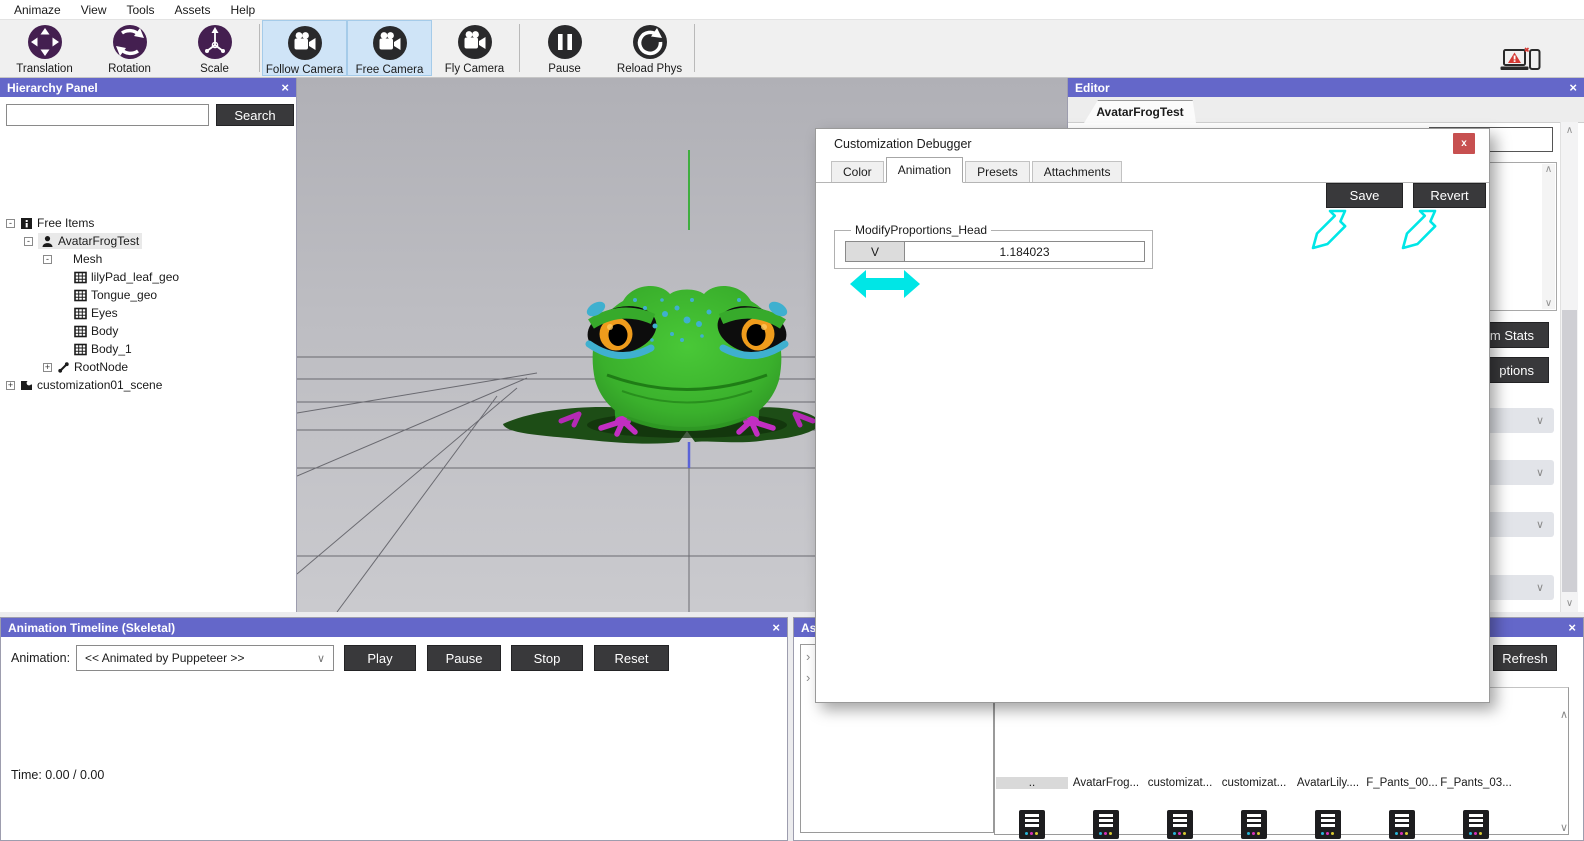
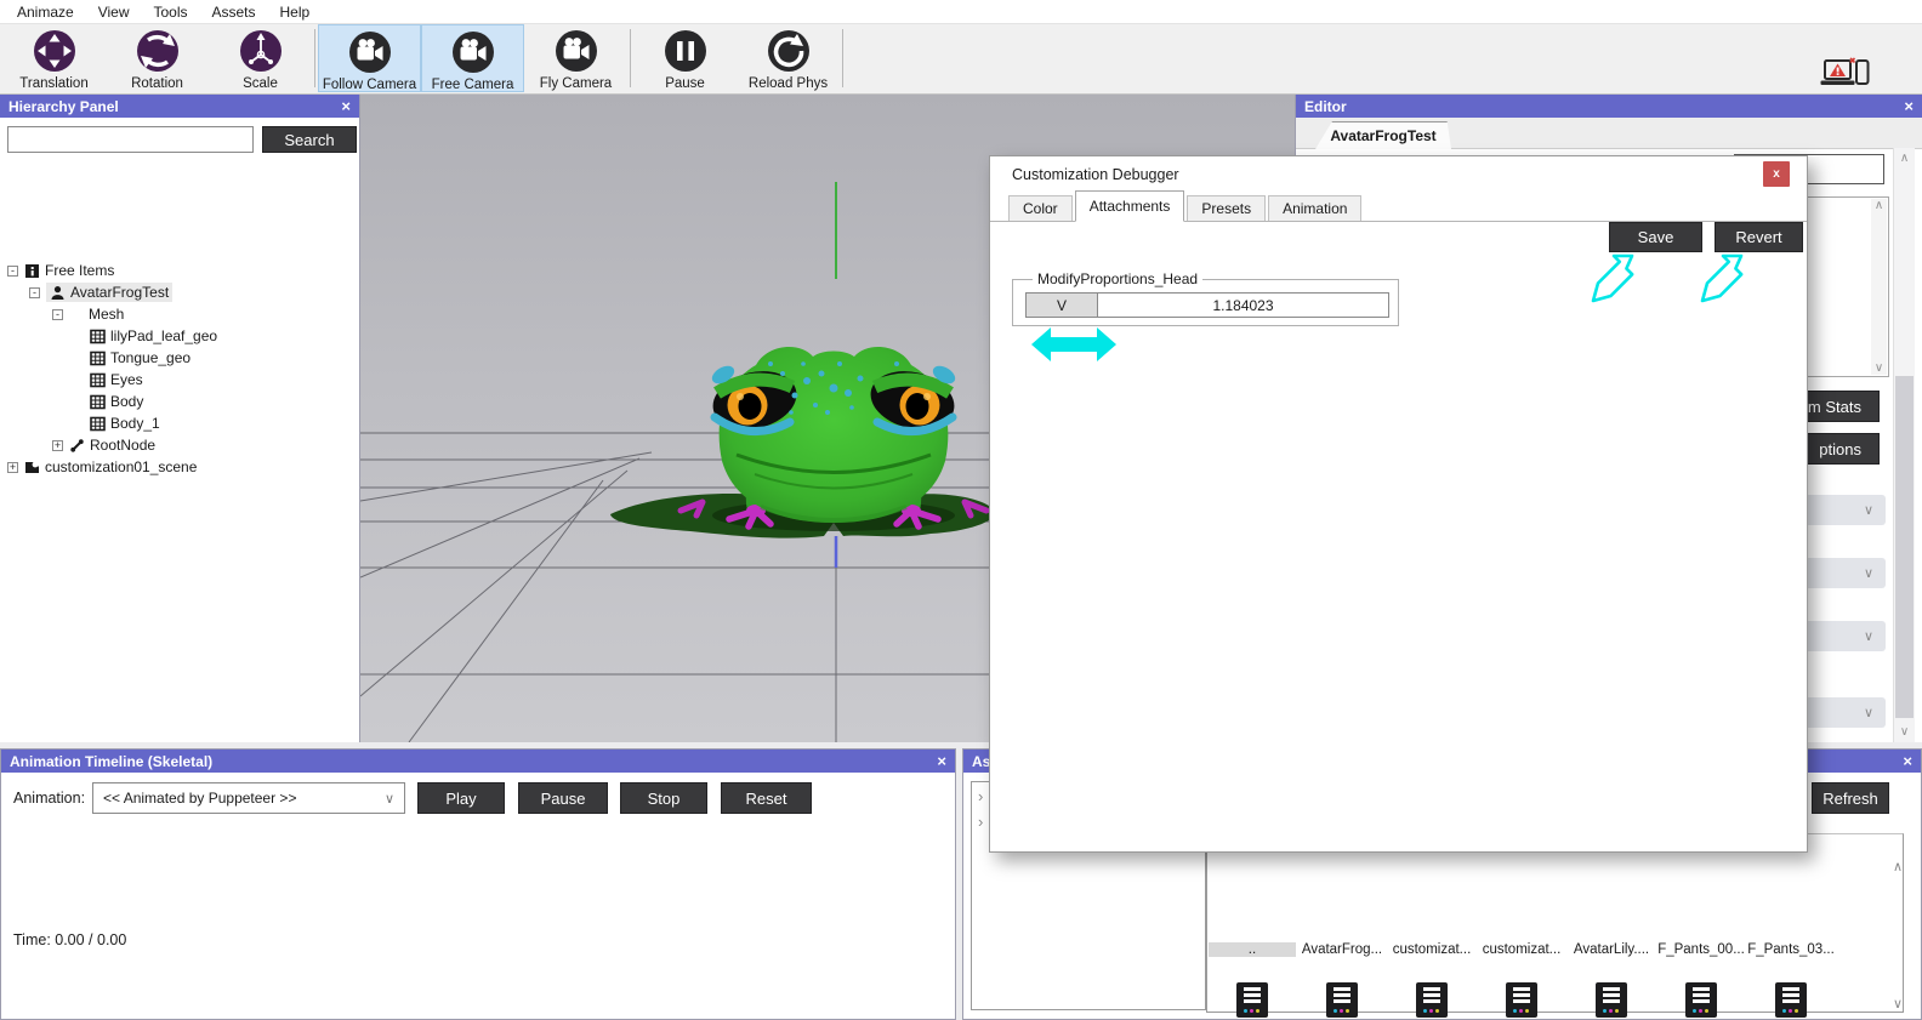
  Animaze
  View
  Tools
  Assets
  Help
  Translation
  Rotation
  Scale
  Follow Camera
  Free Camera
  Fly Camera
  Pause
  Reload Phys
  Hierarchy Panel
  ×
  Search
  -
  Free Items
  -
  AvatarFrogTest
  -
  Mesh
  lilyPad_leaf_geo
  Tongue_geo
  Eyes
  Body
  Body_1
  +
  RootNode
  +
  customization01_scene
  Editor
  ×
  AvatarFrogTest
  ∧
  ∨
  m Stats
  ptions
  ∨
  ∨
  ∨
  ∨
  ∧
  ∨
  Animation Timeline (Skeletal)
  ×
  Animation:
  << Animated by Puppeteer >>
  ∨
  Play
  Pause
  Stop
  Reset
  Time: 0.00 / 0.00
  ×
  ›
  ›
  Refresh
  ..
  AvatarFrog...
  customizat...
  customizat...
  AvatarLily....
  F_Pants_00...
  F_Pants_03...
  ∧
  ∨
  Customization Debugger
  x
  Color
- Animation
+ Attachments
  Presets
- Attachments
+ Animation
  Save
  Revert
  ModifyProportions_Head
  V
  1.184023
